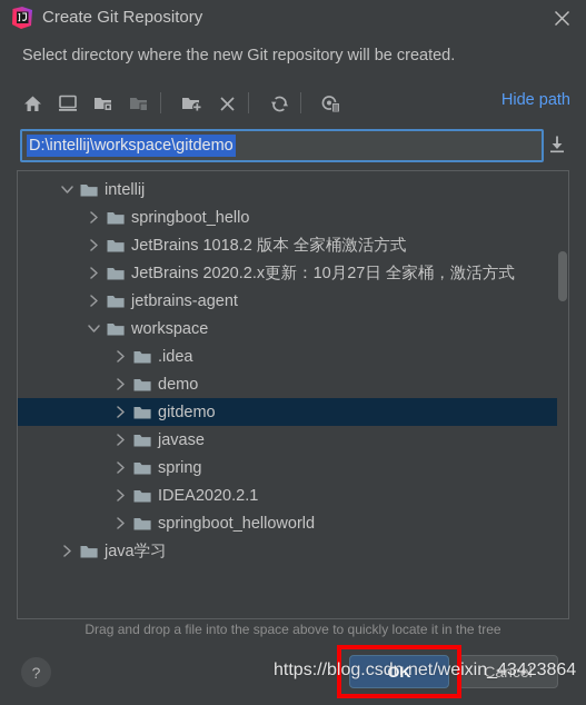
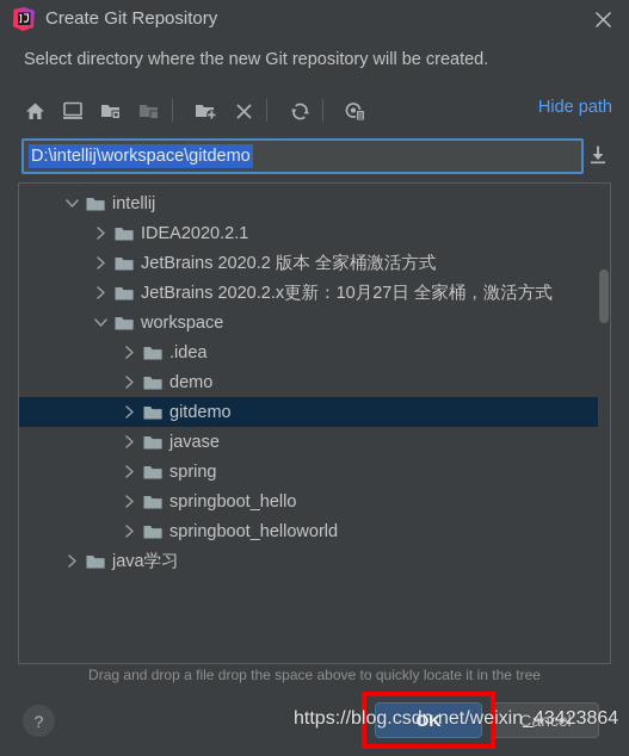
  Create Git Repository
  Select directory where the new Git repository will be created.
  Hide path
  D:\intellij\workspace\gitdemo
  intellij
- springboot_hello
+ IDEA2020.2.1
- JetBrains 1018.2 版本 全家桶激活方式
+ JetBrains 2020.2 版本 全家桶激活方式
  JetBrains 2020.2.x更新：10月27日 全家桶，激活方式
- jetbrains-agent
  workspace
  .idea
  demo
  gitdemo
  javase
  spring
- IDEA2020.2.1
+ springboot_hello
  springboot_helloworld
  java学习
- Drag and drop a file into the space above to quickly locate it in the tree
+ Drag and drop a file drop the space above to quickly locate it in the tree
  ?
  OK
  Cancel
  https://blog.csdn.net/weixin_43423864
